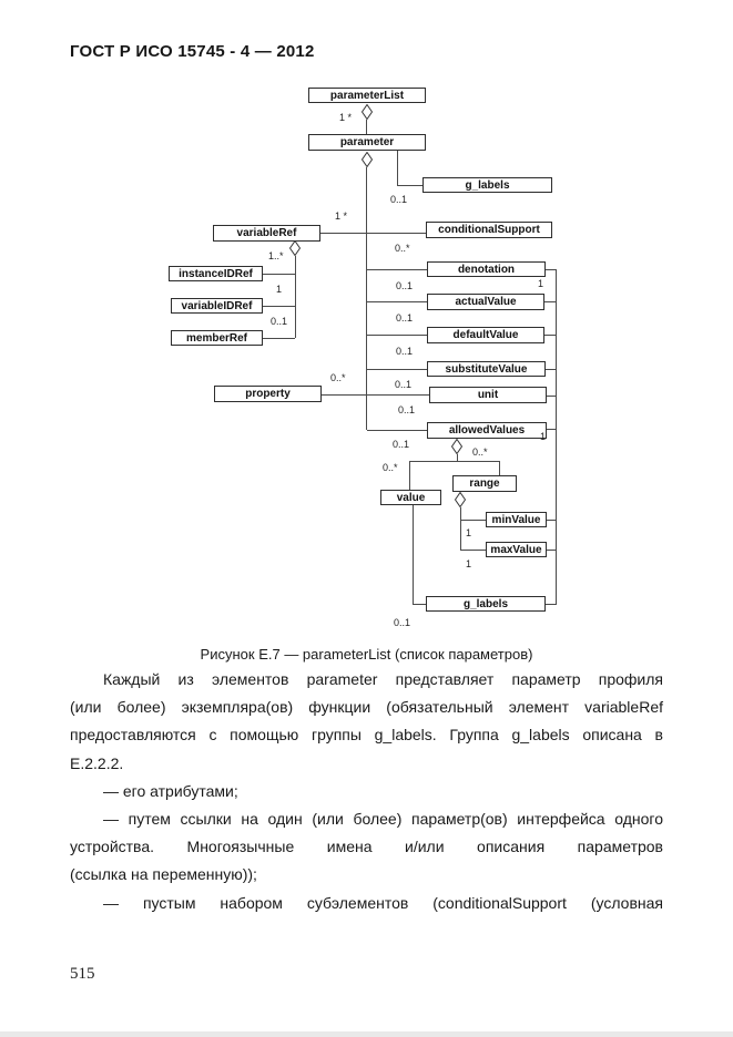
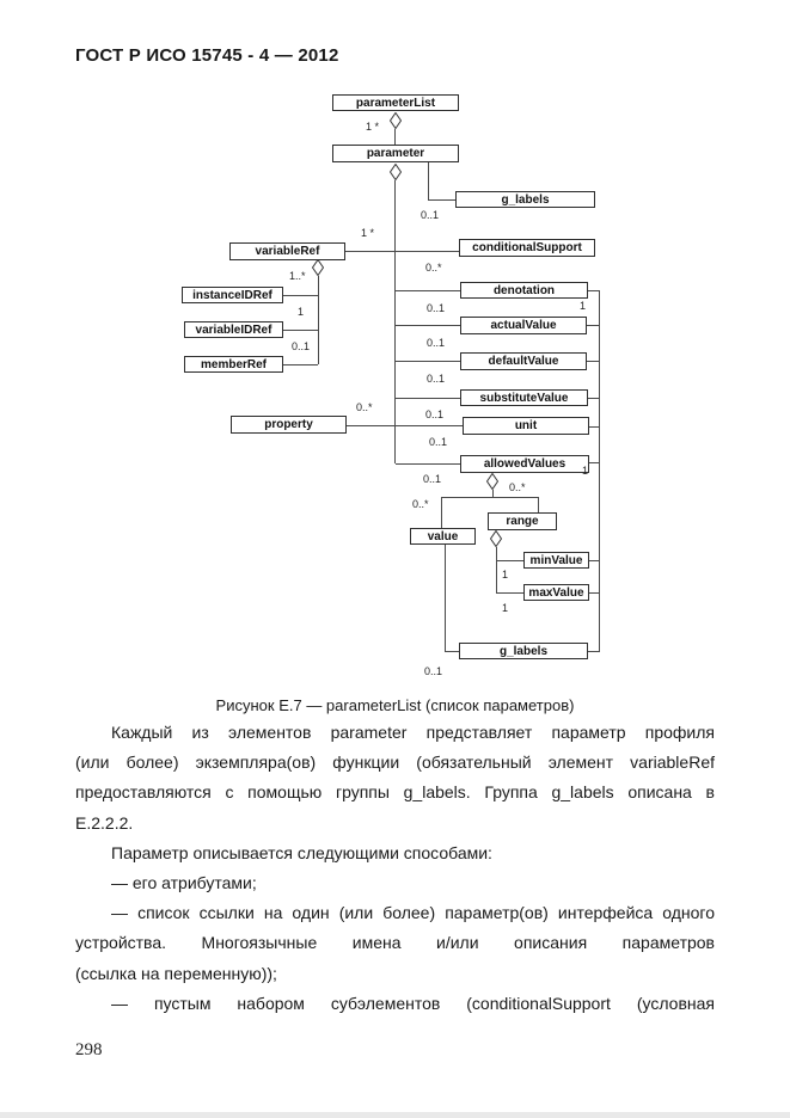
  ГОСТ Р ИСО 15745 - 4 — 2012
  parameterList
  parameter
  g_labels
  variableRef
  conditionalSupport
  instanceIDRef
  variableIDRef
  memberRef
  denotation
  actualValue
  defaultValue
  substituteValue
  property
  unit
  allowedValues
  value
  range
  minValue
  maxValue
  g_labels
  1 *
  0..1
  1 *
  0..*
  1..*
  1
  0..1
  0..1
  1
  0..1
  0..1
  0..1
  0..*
  0..1
  0..1
  1
  0..*
  0..*
  1
  1
  0..1
  Рисунок Е.7 — parameterList (список параметров)
  Каждый из элементов parameter представляет параметр профиля
  (или более) экземпляра(ов) функции (обязательный элемент variableRef
  предоставляются с помощью группы g_labels. Группа g_labels описана в
  Е.2.2.2.
+ Параметр описывается следующими способами:
  — его атрибутами;
- — путем ссылки на один (или более) параметр(ов) интерфейса одного
+ — список ссылки на один (или более) параметр(ов) интерфейса одного
  устройства. Многоязычные имена и/или описания параметров
  (ссылка на переменную));
  — пустым набором субэлементов (conditionalSupport (условная
- 515
+ 298
